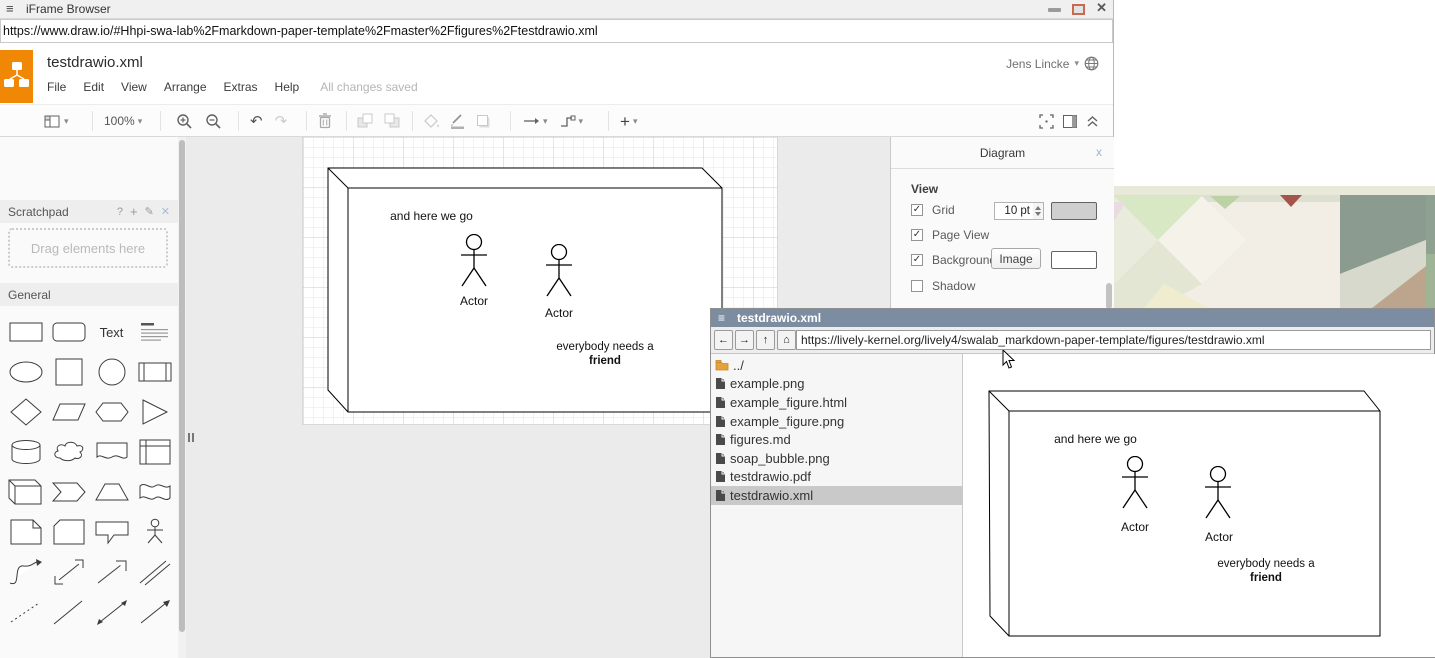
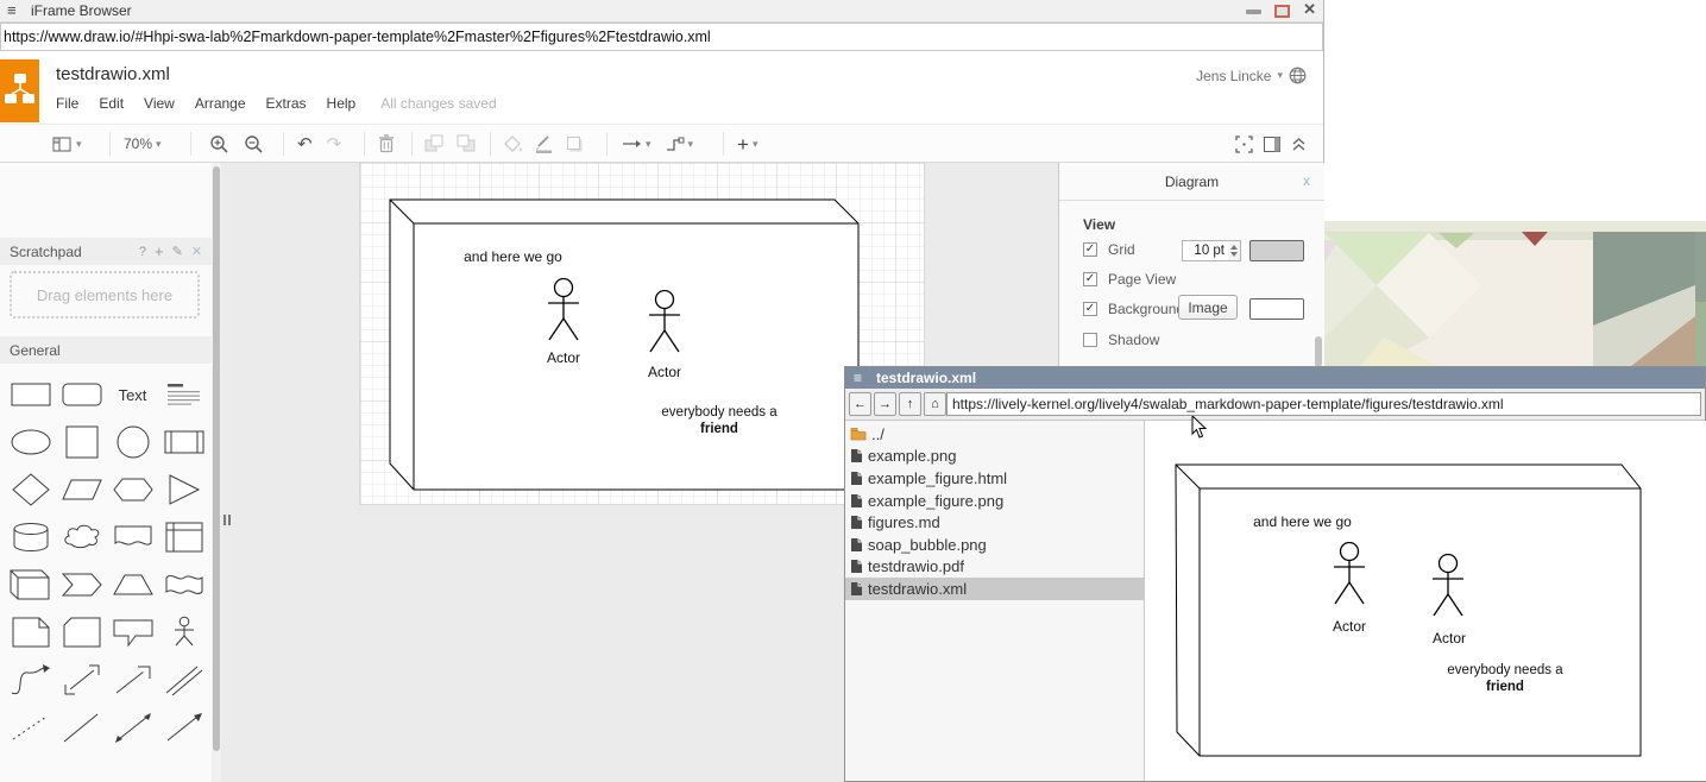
  ≡
  iFrame Browser
  ✕
  https://www.draw.io/#Hhpi-swa-lab%2Fmarkdown-paper-template%2Fmaster%2Ffigures%2Ftestdrawio.xml
  testdrawio.xml
  File
  Edit
  View
  Arrange
  Extras
  Help
  All changes saved
  Jens Lincke
  ▾
  ▾
- 100%
+ 70%
  ▾
  ↶
  ↷
  ▾
  ▾
  +
  ▾
  Scratchpad
  ?
  +
  ✎
  ✕
  Drag elements here
  General
  Text
  and here we go
  Actor
  Actor
  everybody needs a
  friend
  Diagram
  x
  View
  ✓
  Grid
  10 pt
  ✓
  Page View
  ✓
  Backgroun
  Image
  Shadow
  ≡
  testdrawio.xml
  ←
  →
  ↑
  ⌂
  https://lively-kernel.org/lively4/swalab_markdown-paper-template/figures/testdrawio.xml
  ../
  example.png
  example_figure.html
  example_figure.png
  figures.md
  soap_bubble.png
  testdrawio.pdf
  testdrawio.xml
  and here we go
  Actor
  Actor
  everybody needs a
  friend
